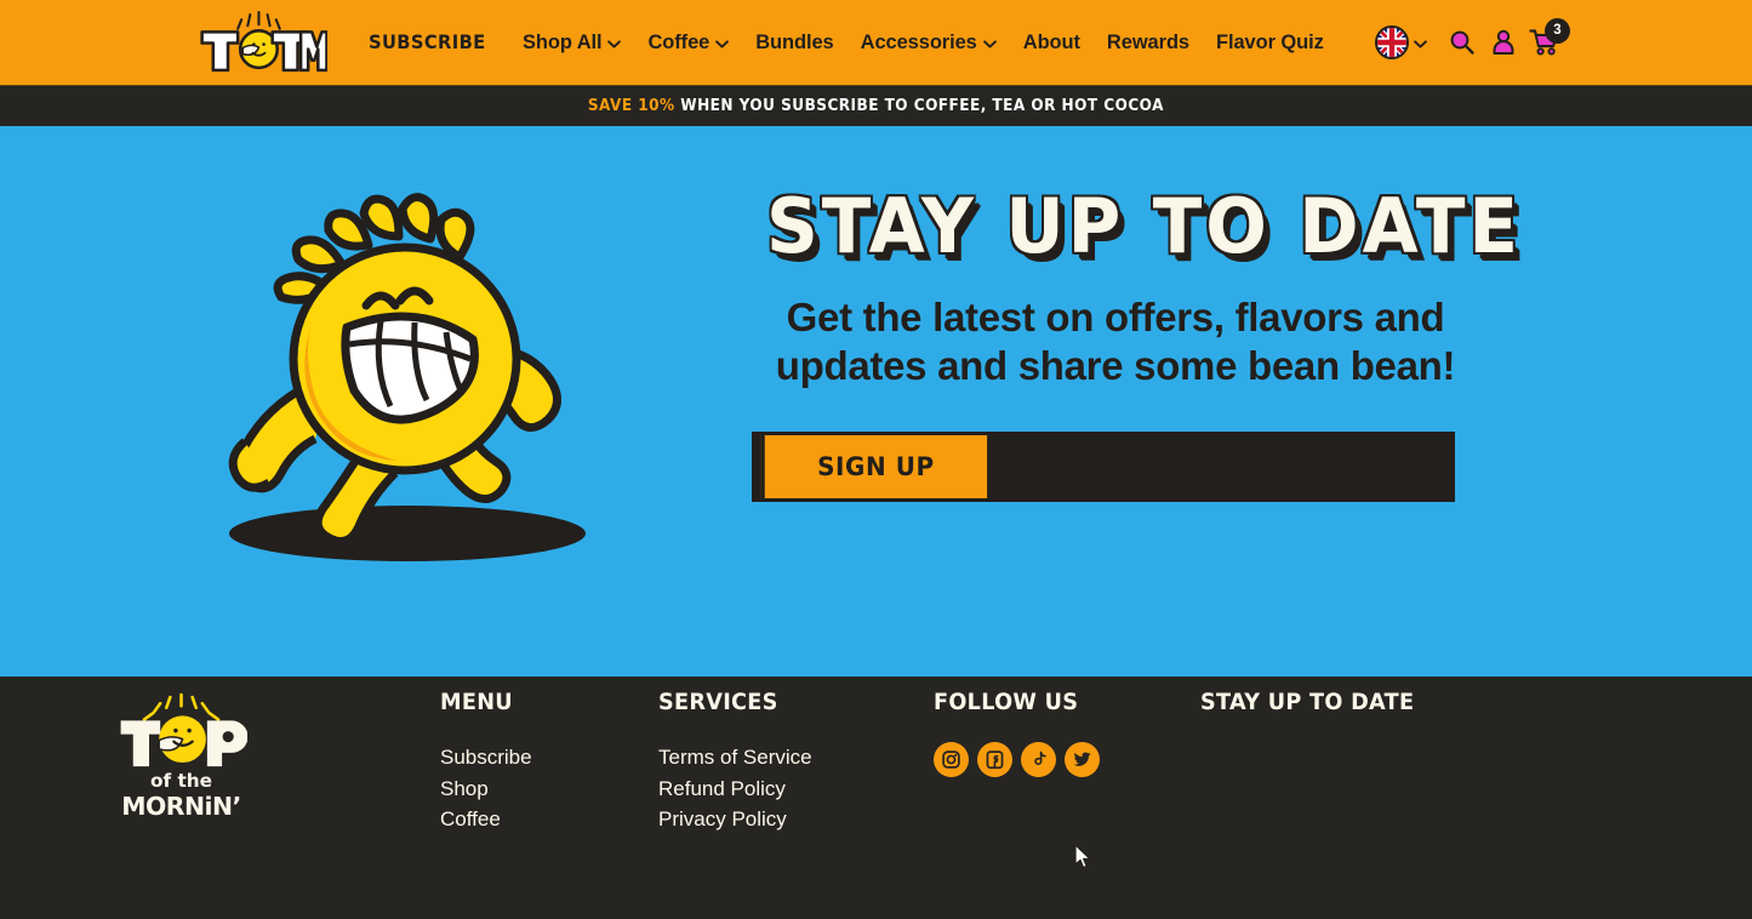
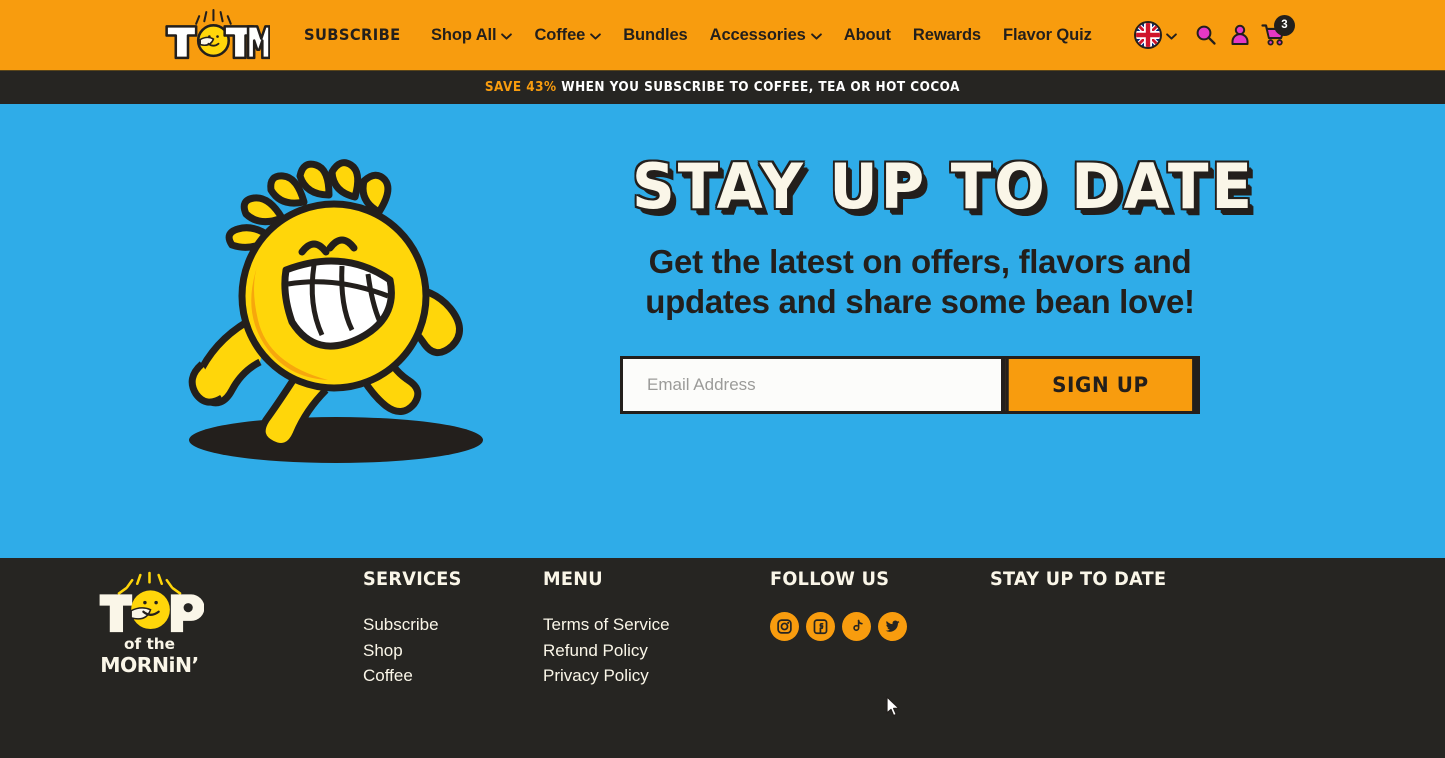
  SUBSCRIBE
  Shop All
  Coffee
  Bundles
  Accessories
  About
  Rewards
  Flavor Quiz
  3
- SAVE 10% WHEN YOU SUBSCRIBE TO COFFEE, TEA OR HOT COCOA
+ SAVE 43% WHEN YOU SUBSCRIBE TO COFFEE, TEA OR HOT COCOA
  STAY UP TO DATE
- Get the latest on offers, flavors and updates and share some bean bean!
+ Get the latest on offers, flavors and updates and share some bean love!
+ Email Address
  SIGN UP
  of the
  MORNiN’
- MENU
+ SERVICES
  Subscribe
  Shop
  Coffee
- SERVICES
+ MENU
  Terms of Service
  Refund Policy
  Privacy Policy
  FOLLOW US
  STAY UP TO DATE
